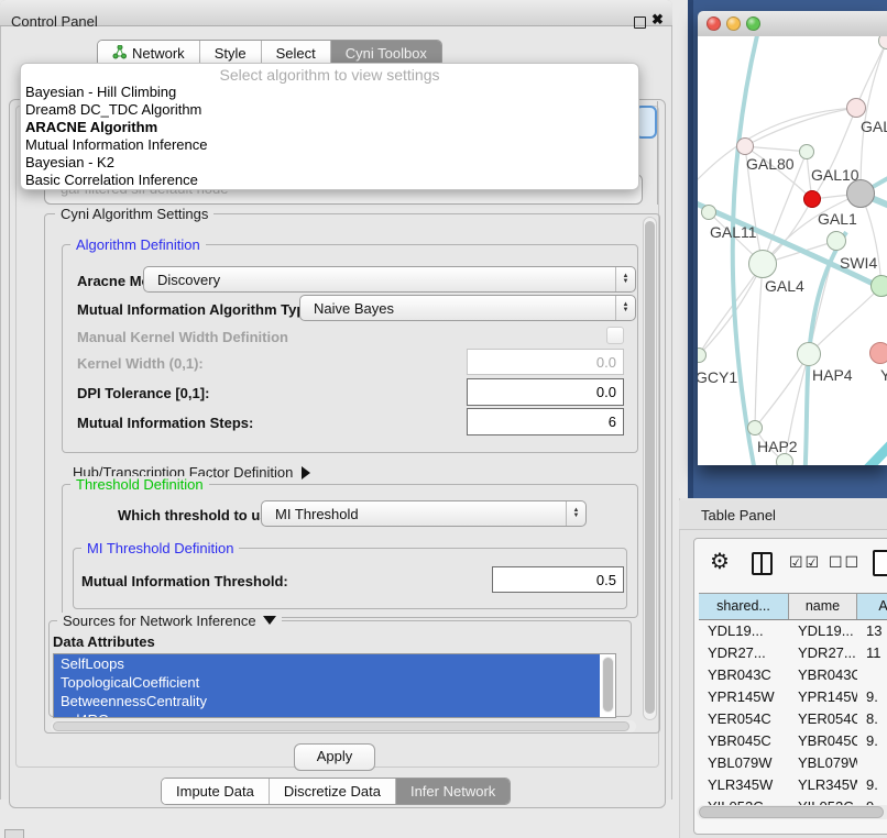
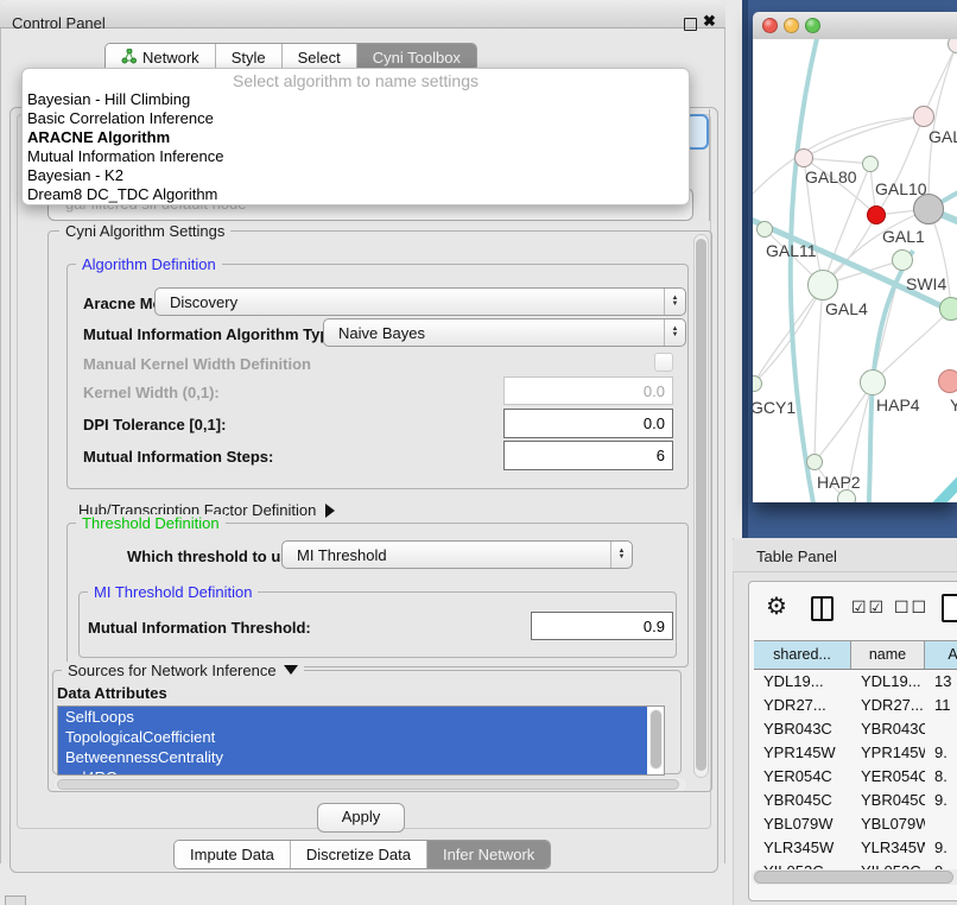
  Control Panel
  ✖
  Network
  Style
  Select
  Cyni Toolbox
- Select algorithm to view settings
+ Select algorithm to name settings
  Bayesian - Hill Climbing
- Dream8 DC_TDC Algorithm
+ Basic Correlation Inference
  ARACNE Algorithm
  Mutual Information Inference
  Bayesian - K2
- Basic Correlation Inference
+ Dream8 DC_TDC Algorithm
  Cyni Algorithm Settings
  Algorithm Definition
  Discovery
  Mutual Information Algorithm Ty
  Naive Bayes
  Manual Kernel Width Definition
  Kernel Width (0,1):
  0.0
  DPI Tolerance [0,1]:
  0.0
  Mutual Information Steps:
  6
  Hub/Transcription Factor Definition
  Threshold Definition
  Which threshold to u
  MI Threshold
  MI Threshold Definition
  Mutual Information Threshold:
- 0.5
+ 0.9
  Sources for Network Inference
  Data Attributes
  SelfLoops
  TopologicalCoefficient
  BetweennessCentrality
  Apply
  Impute Data
  Discretize Data
  Infer Network
  GAL80
  GAL10
  GAL1
  GAL11
  SWI4
  GAL4
  GCY1
  HAP4
  Y
  HAP2
  Table Panel
  ⚙
  ☑☑
  ☐☐
  shared...
  name
  A
  YDL19...
  YDL19...
  13
  YDR27...
  YDR27...
  11
  YBR043C
  YBR043C
  YPR145W
  YPR145
  9.
  YER054C
  YER054C
  8.
  YBR045C
  YBR045C
  9.
  YBL079W
  YBL079W
  YLR345W
  YLR345W
  9.
